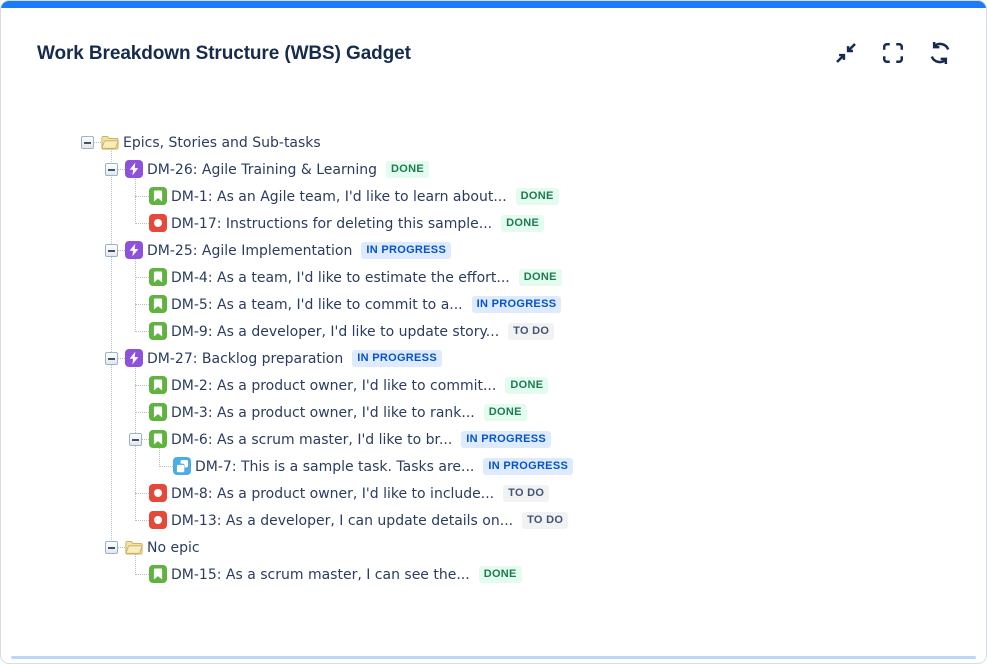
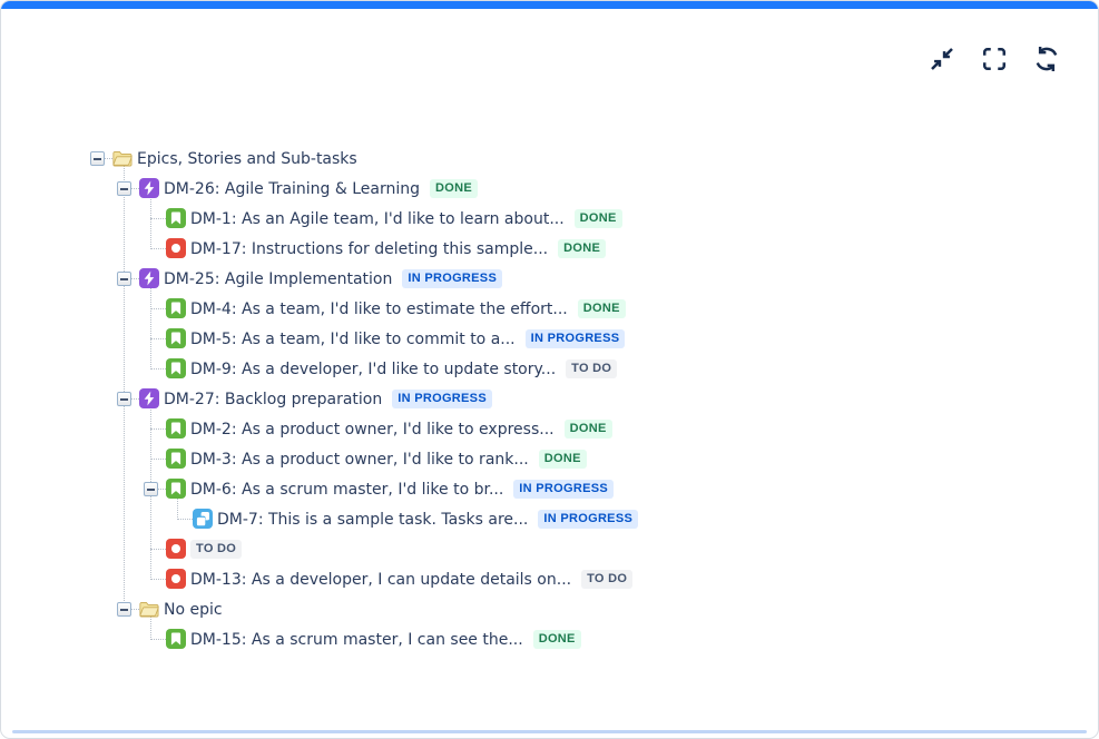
- Work Breakdown Structure (WBS) Gadget
  Epics, Stories and Sub-tasks
  DM-26: Agile Training & Learning
  DONE
  DM-1: As an Agile team, I'd like to learn about...
  DONE
  DM-17: Instructions for deleting this sample...
  DONE
  DM-25: Agile Implementation
  IN PROGRESS
  DM-4: As a team, I'd like to estimate the effort...
  DONE
  DM-5: As a team, I'd like to commit to a...
  IN PROGRESS
  DM-9: As a developer, I'd like to update story...
  TO DO
  DM-27: Backlog preparation
  IN PROGRESS
- DM-2: As a product owner, I'd like to commit...
+ DM-2: As a product owner, I'd like to express...
  DONE
  DM-3: As a product owner, I'd like to rank...
  DONE
  DM-6: As a scrum master, I'd like to br...
  IN PROGRESS
  DM-7: This is a sample task. Tasks are...
  IN PROGRESS
- DM-8: As a product owner, I'd like to include...
  TO DO
  DM-13: As a developer, I can update details on...
  TO DO
  No epic
  DM-15: As a scrum master, I can see the...
  DONE
